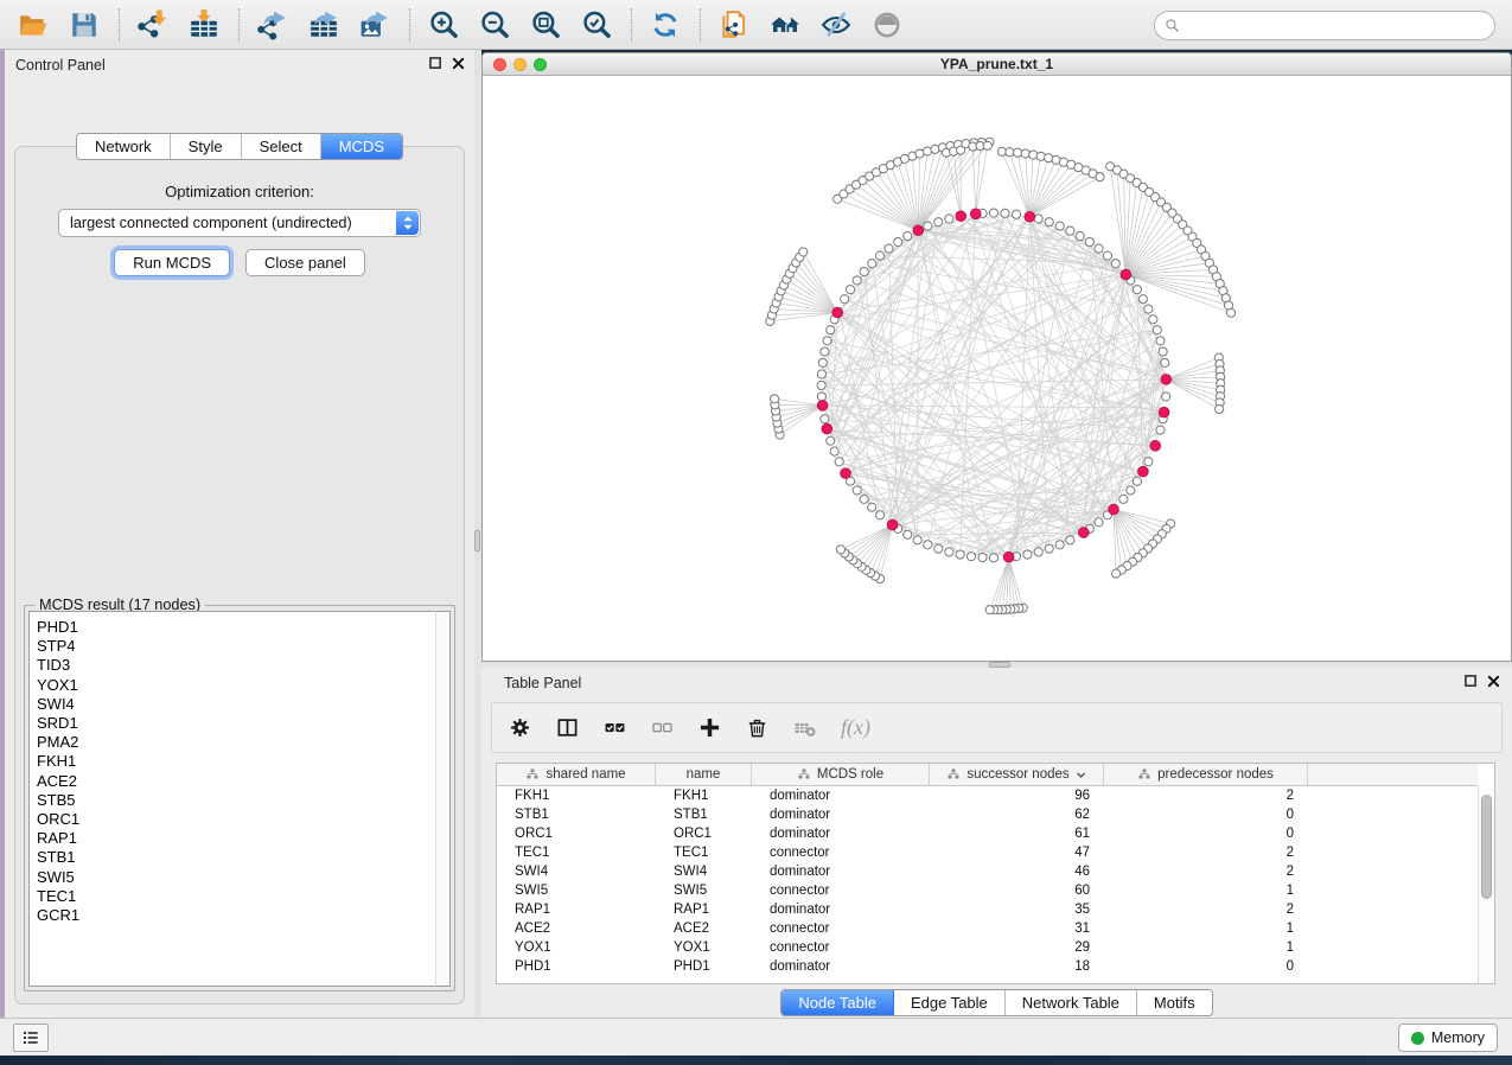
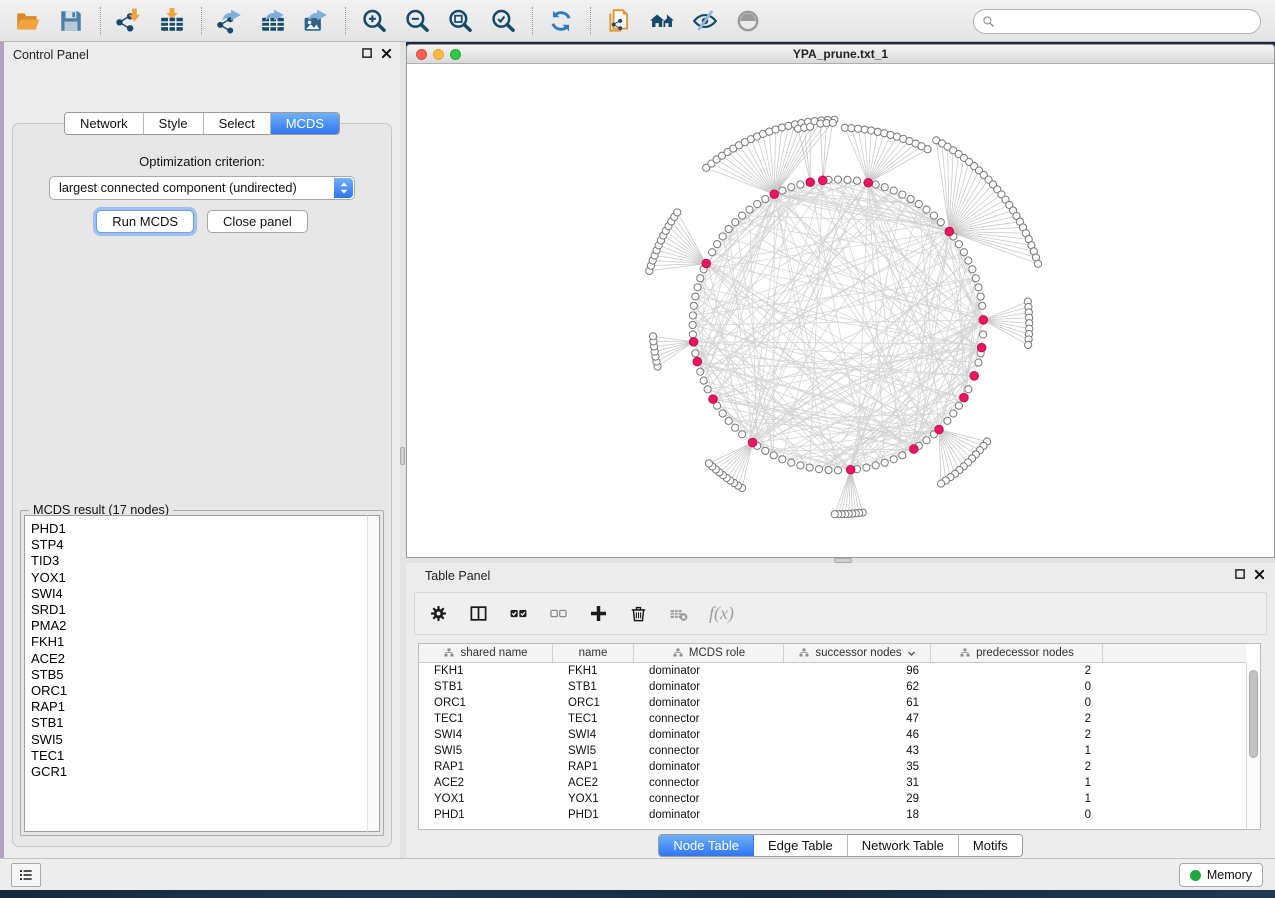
  Control Panel
  Network
  Style
  Select
  MCDS
  Optimization criterion:
  largest connected component (undirected)
  Run MCDS
  Close panel
  MCDS result (17 nodes)
  PHD1
  STP4
  TID3
  YOX1
  SWI4
  SRD1
  PMA2
  FKH1
  ACE2
  STB5
  ORC1
  RAP1
  STB1
  SWI5
  TEC1
  GCR1
  YPA_prune.txt_1
  Table Panel
  f(x)
  shared name
  name
  MCDS role
  successor nodes
  predecessor nodes
  FKH1
  FKH1
  dominator
  96
  2
  STB1
  STB1
  dominator
  62
  0
  ORC1
  ORC1
  dominator
  61
  0
  TEC1
  TEC1
  connector
  47
  2
  SWI4
  SWI4
  dominator
  46
  2
  SWI5
  SWI5
  connector
- 60
+ 43
  1
  RAP1
  RAP1
  dominator
  35
  2
  ACE2
  ACE2
  connector
  31
  1
  YOX1
  YOX1
  connector
  29
  1
  PHD1
  PHD1
  dominator
  18
  0
  Node Table
  Edge Table
  Network Table
  Motifs
  Memory
